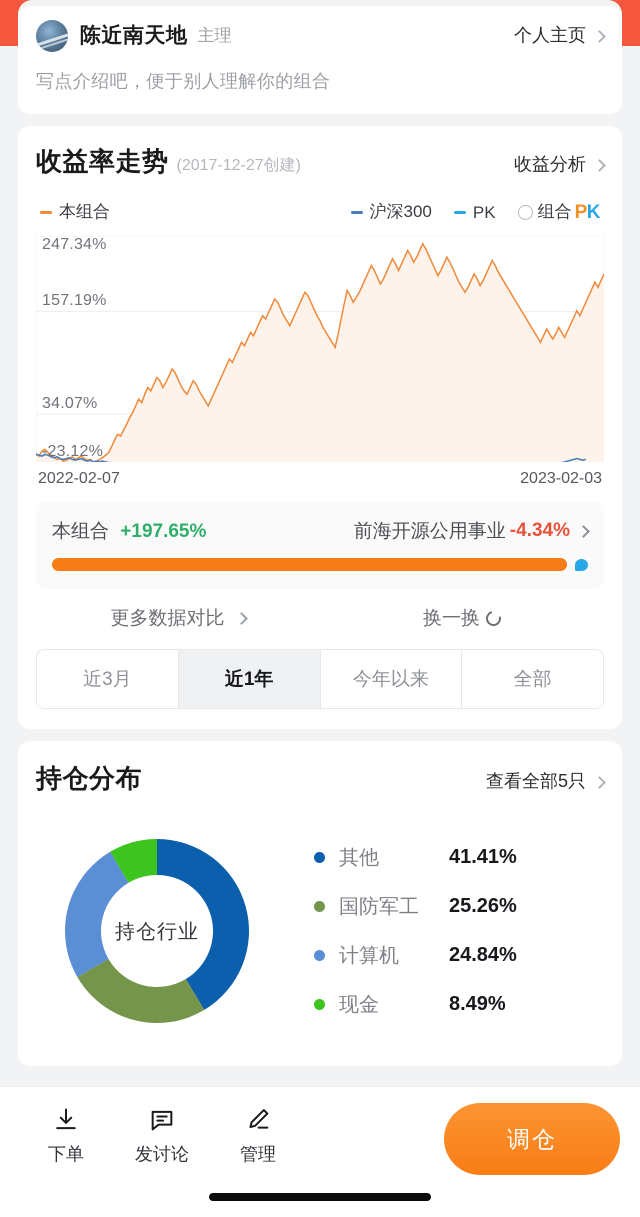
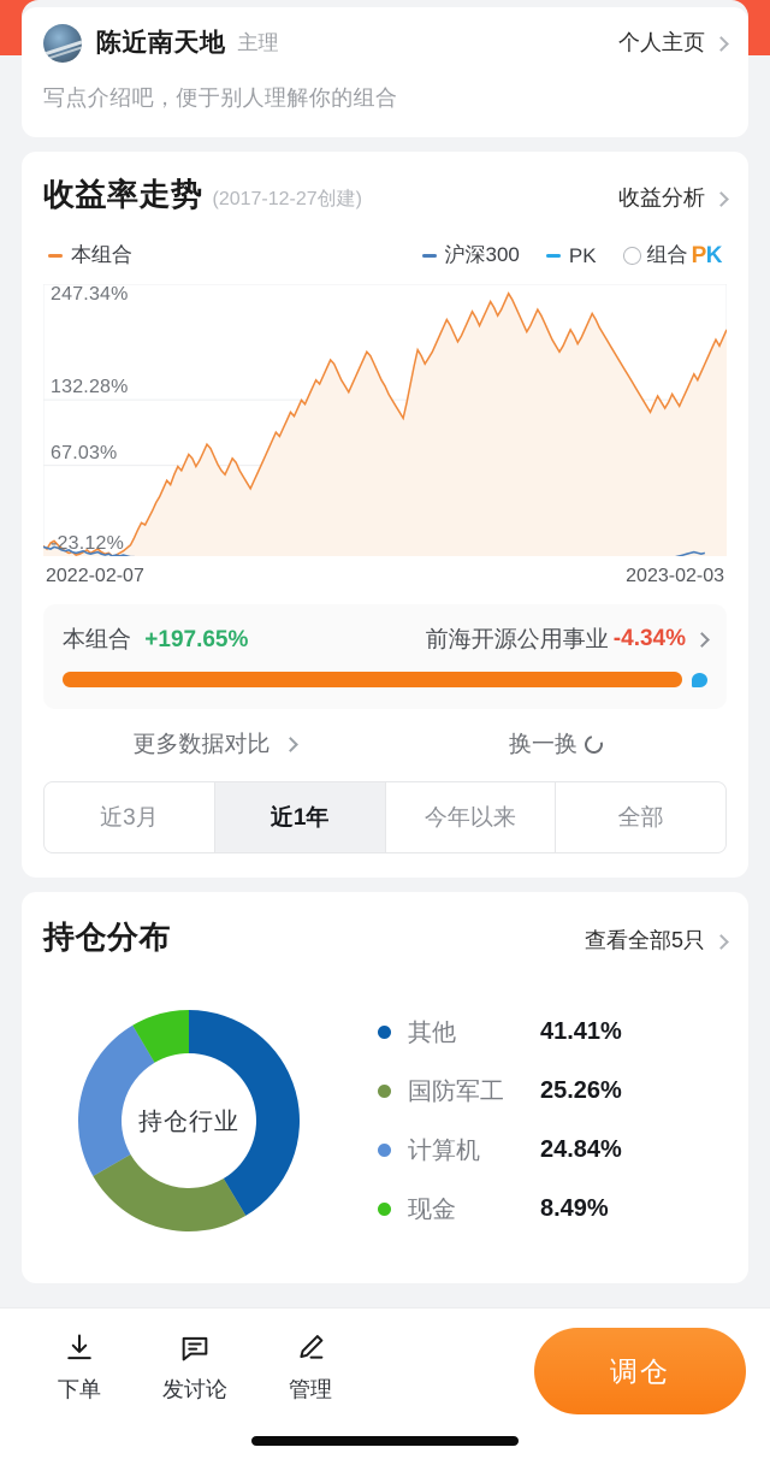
  陈近南天地
  主理
  个人主页
  写点介绍吧，便于别人理解你的组合
  收益率走势
  (2017-12-27创建)
  收益分析
  本组合
  沪深300
  PK
  组合
  PK
  247.34%
- 157.19%
+ 132.28%
- 34.07%
+ 67.03%
  -23.12%
  2022-02-07
  2023-02-03
  本组合 +197.65%
  前海开源公用事业
  -4.34%
  更多数据对比
  换一换
  近3月
  近1年
  今年以来
  全部
  持仓分布
  查看全部5只
  持仓行业
  其他
  41.41%
  国防军工
  25.26%
  计算机
  24.84%
  现金
  8.49%
  下单
  发讨论
  管理
  调仓
